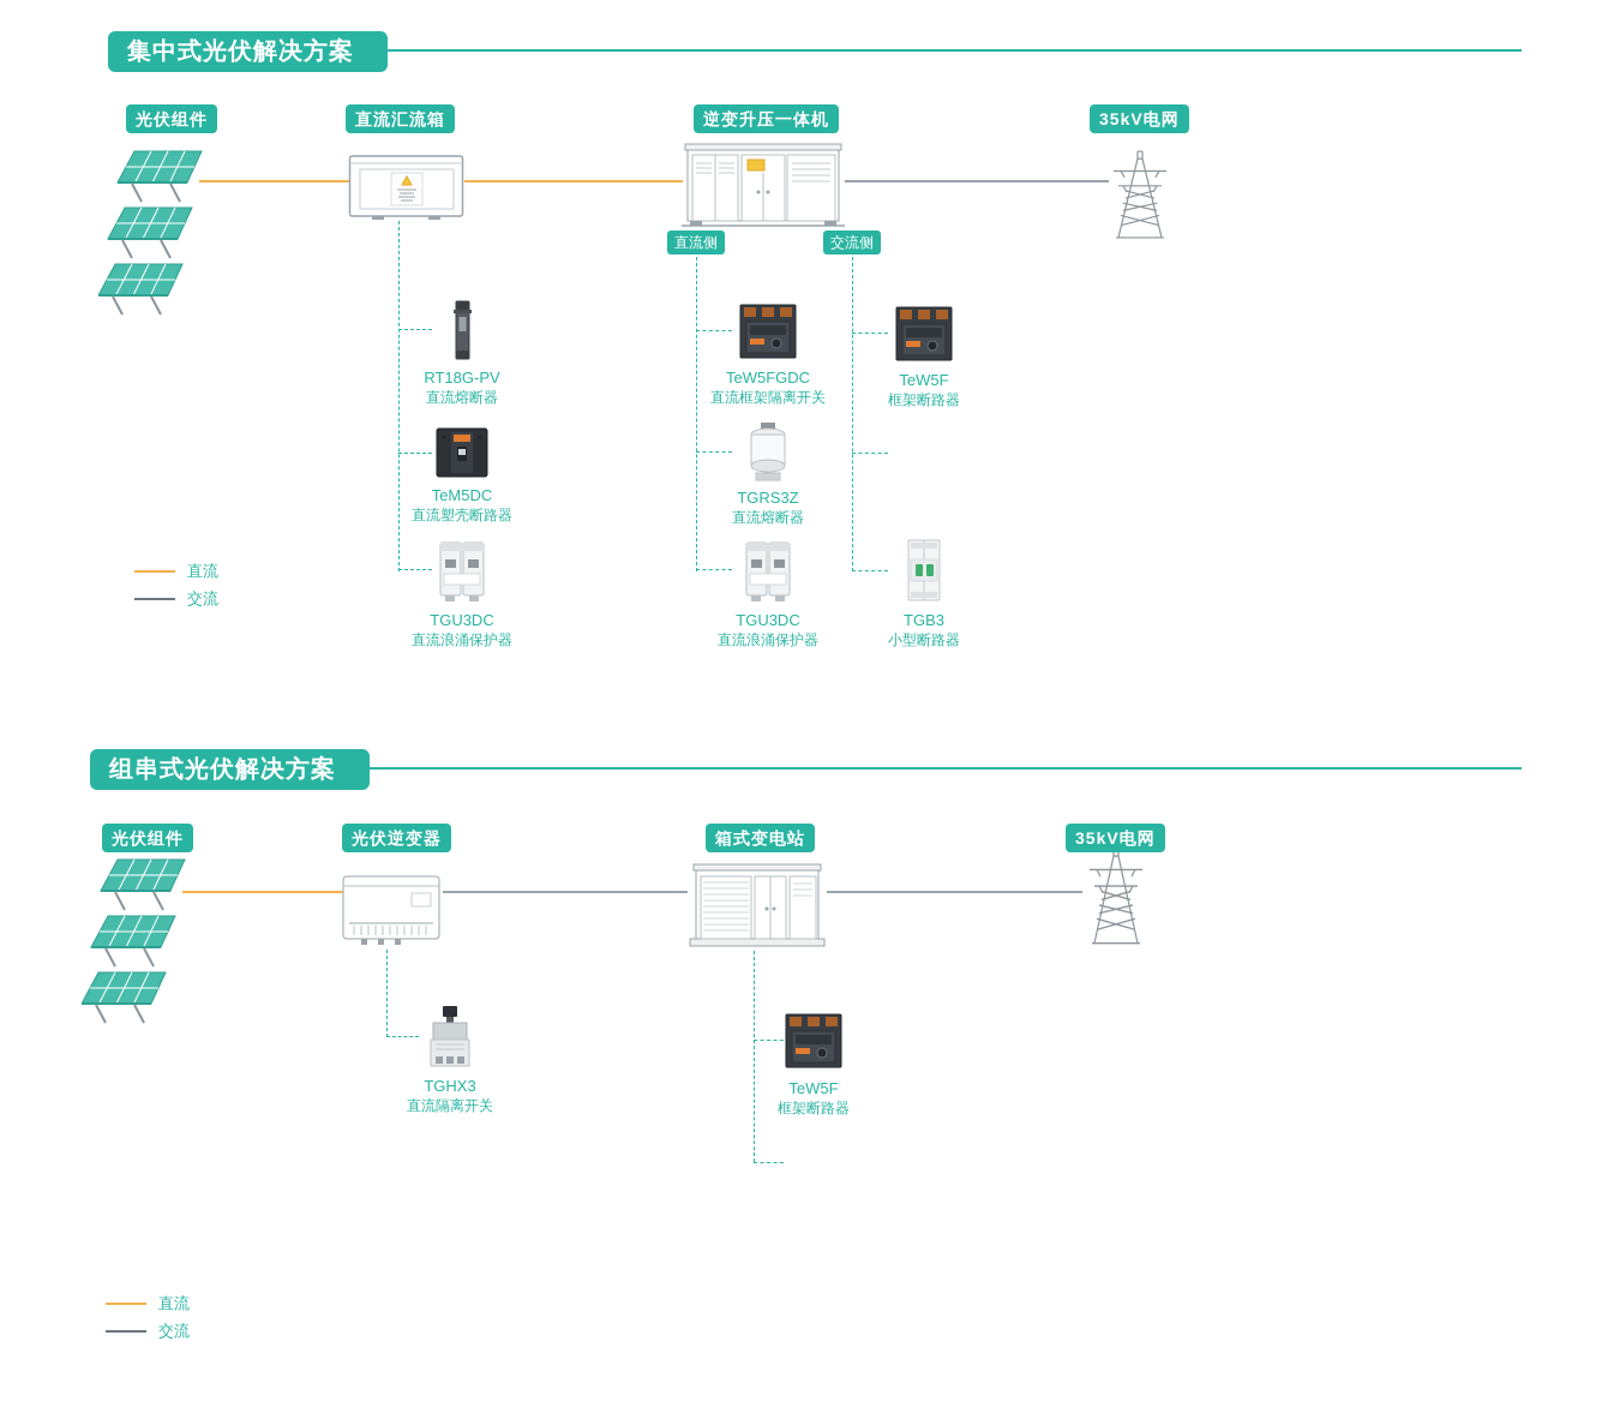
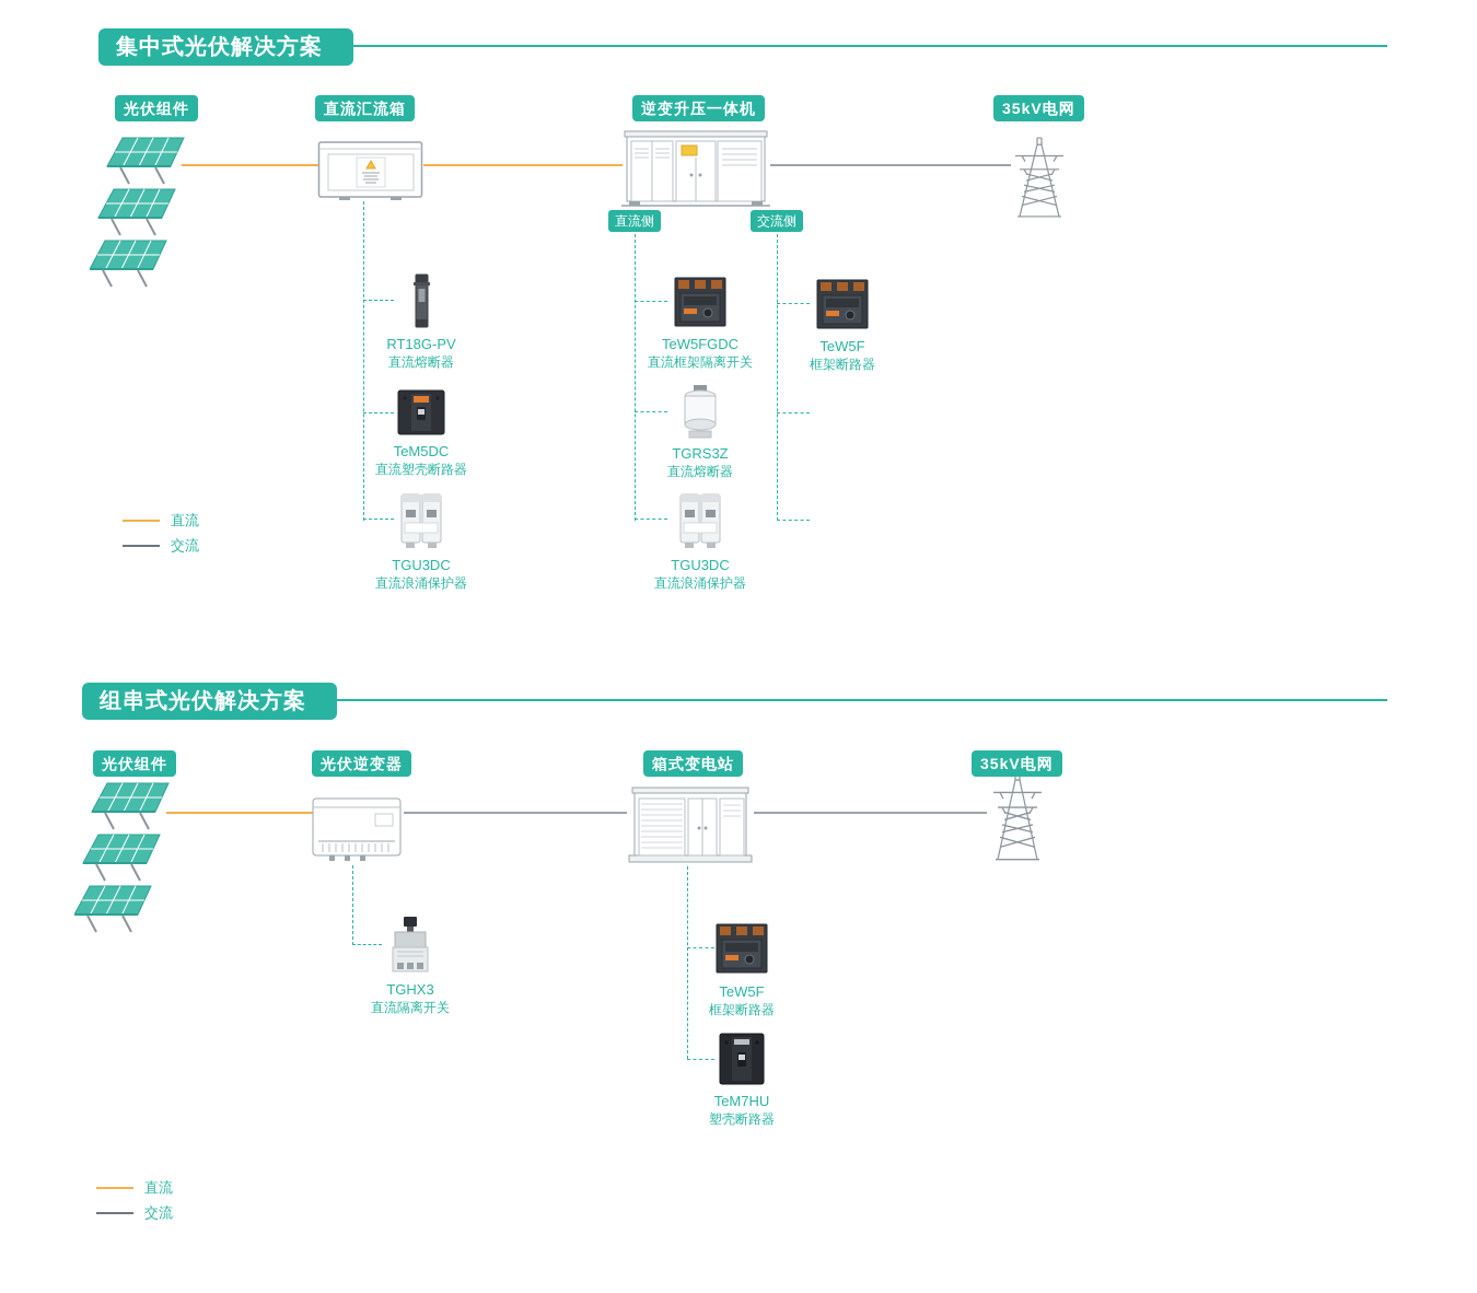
  集中式光伏解决方案
  光伏组件
  直流汇流箱
  逆变升压一体机
  35kV电网
  直流侧
  交流侧
  RT18G-PV
  直流熔断器
  TeM5DC
  直流塑壳断路器
  TGU3DC
  直流浪涌保护器
  TeW5FGDC
  直流框架隔离开关
  TGRS3Z
  直流熔断器
  TGU3DC
  直流浪涌保护器
  TeW5F
  框架断路器
- TGB3
- 小型断路器
  直流
  交流
  组串式光伏解决方案
  光伏组件
  光伏逆变器
  箱式变电站
  35kV电网
  TGHX3
  直流隔离开关
  TeW5F
  框架断路器
+ TeM7HU
+ 塑壳断路器
  直流
  交流
